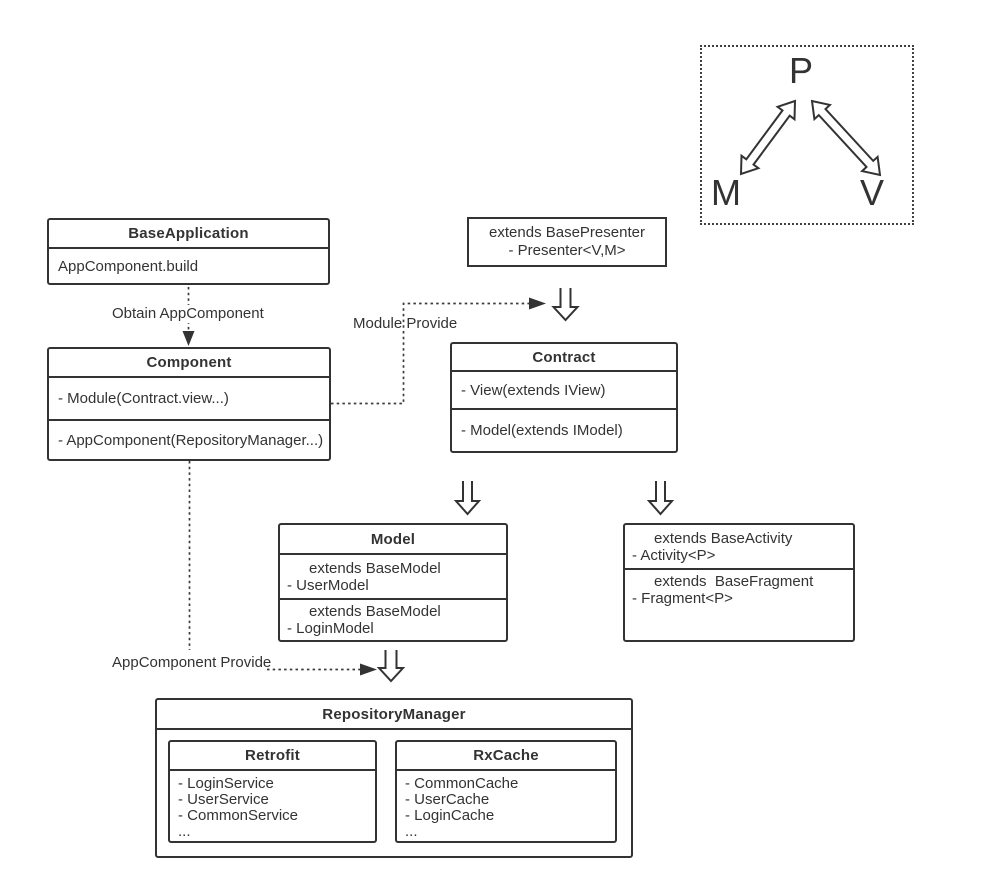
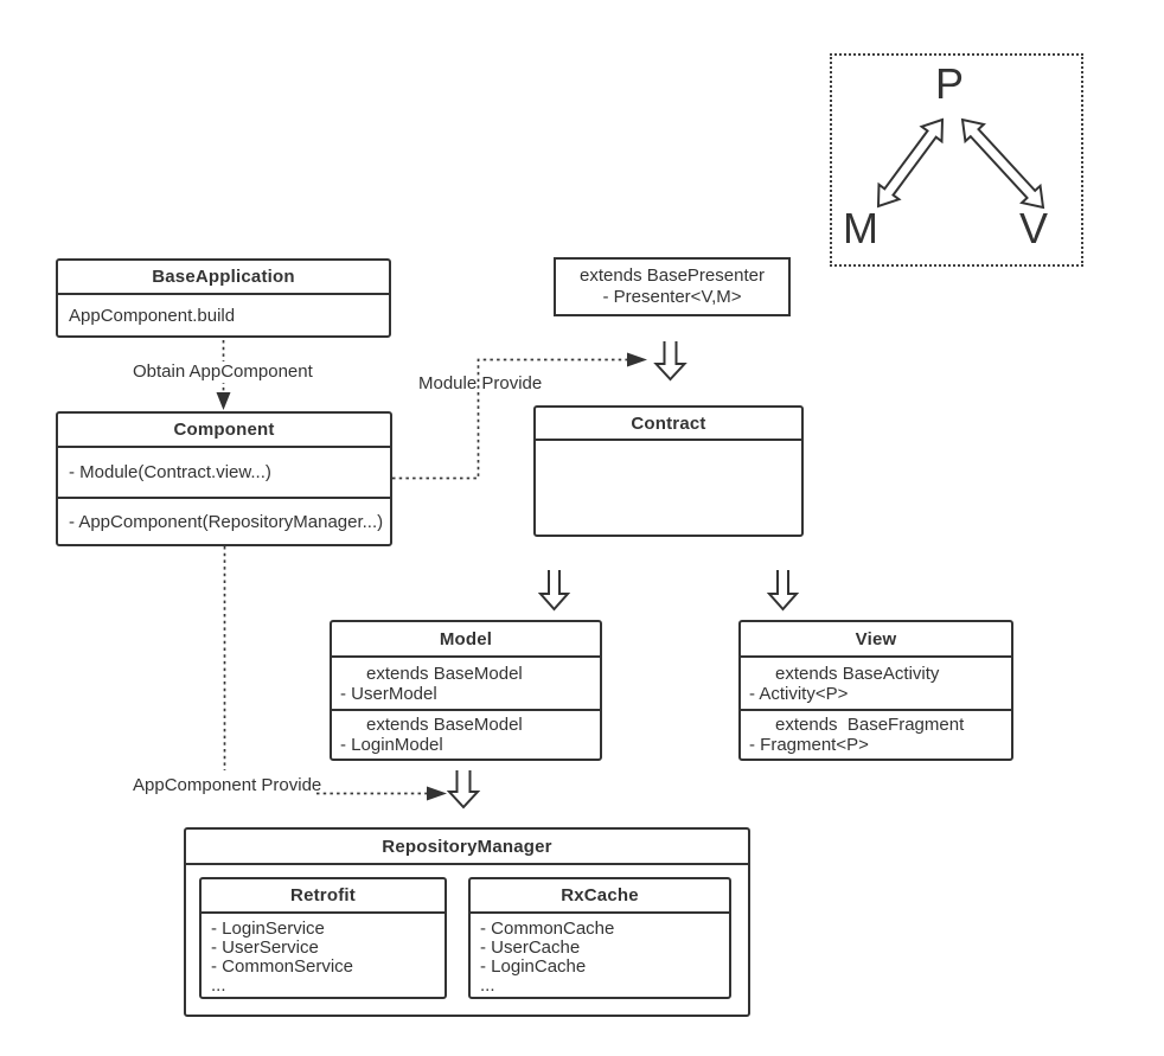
  P
  M
  V
  BaseApplication
  AppComponent.build
  extends BasePresenter
  - Presenter<V,M>
  Component
  - Module(Contract.view...)
  - AppComponent(RepositoryManager...)
  Contract
- - View(extends IView)
- - Model(extends IModel)
  Model
  extends BaseModel
  - UserModel
  extends BaseModel
  - LoginModel
+ View
  extends BaseActivity
  - Activity<P>
  extends BaseFragment
  - Fragment<P>
  RepositoryManager
  Retrofit
  - LoginService
  - UserService
  - CommonService
  ...
  RxCache
  - CommonCache
  - UserCache
  - LoginCache
  ...
  Obtain AppComponent
  Module Provide
  AppComponent Provide
